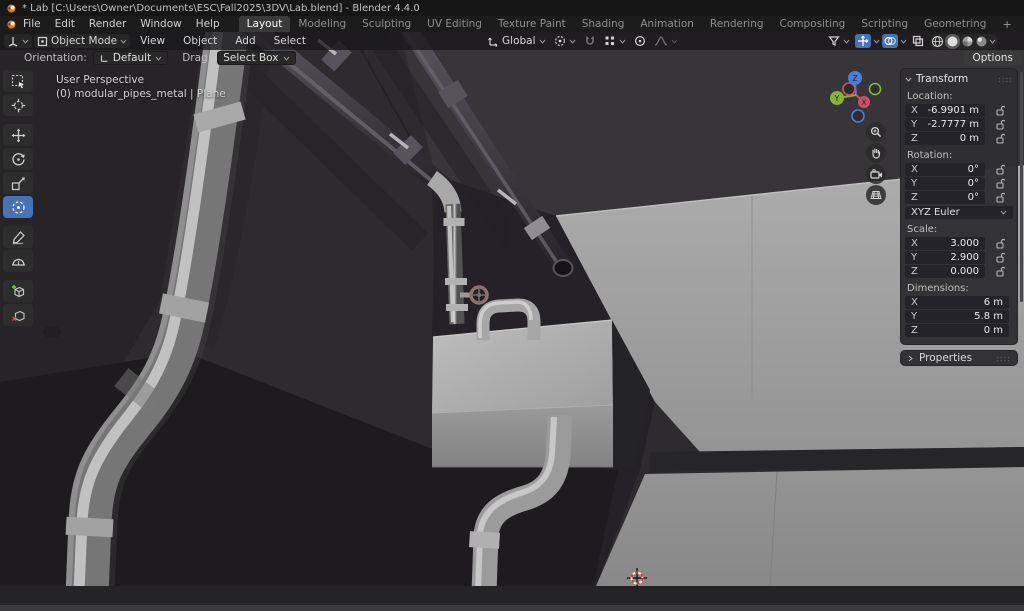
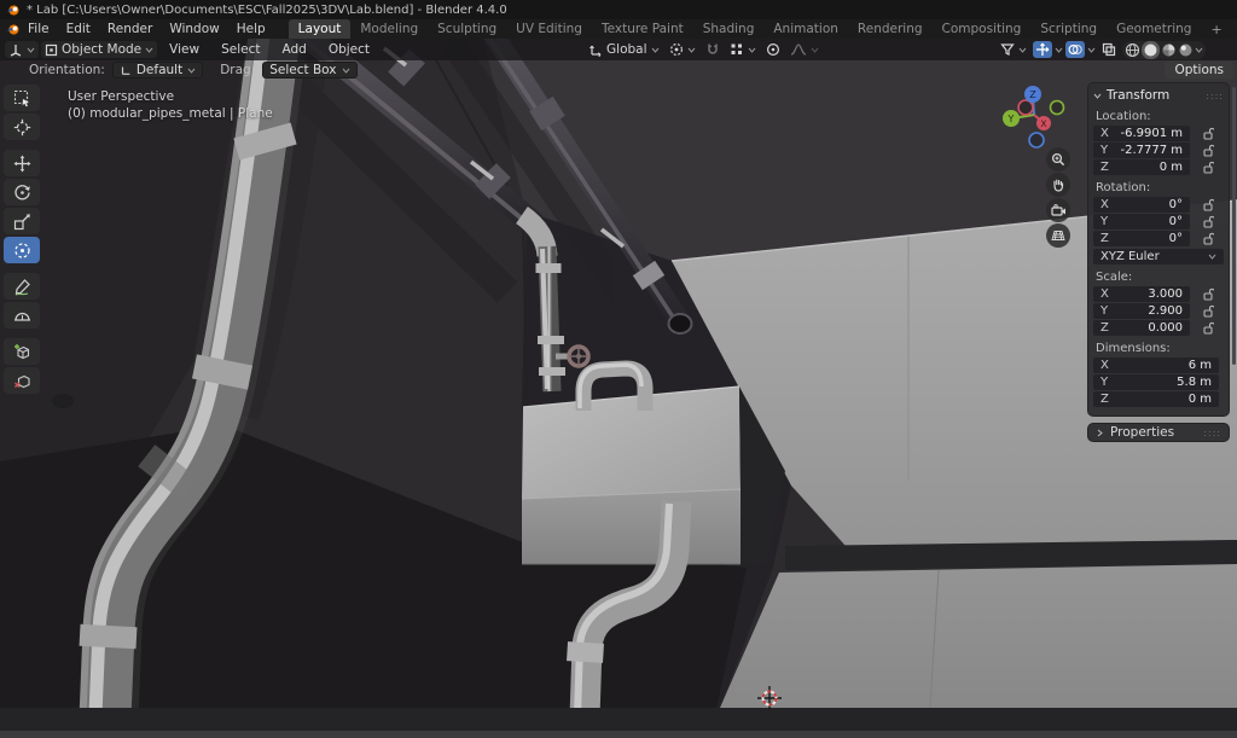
  * Lab [C:\Users\Owner\Documents\ESC\Fall2025\3DV\Lab.blend] - Blender 4.4.0
  File
  Edit
  Render
  Window
  Help
  Layout
  Modeling
  Sculpting
  UV Editing
  Texture Paint
  Shading
  Animation
  Rendering
  Compositing
  Scripting
  Geometring
  +
  Object Mode
  View
- Object
+ Select
  Add
- Select
+ Object
  Global
  Orientation:
  Default
  Drag:
  Select Box
  Options
  User Perspective
  (0) modular_pipes_metal | Plane
  Z
  Y
  X
  Transform
  ::::
  Location:
  X
  -6.9901 m
  Y
  -2.7777 m
  Z
  0 m
  Rotation:
  X
  0°
  Y
  0°
  Z
  0°
  XYZ Euler
  Scale:
  X
  3.000
  Y
  2.900
  Z
  0.000
  Dimensions:
  X
  6 m
  Y
  5.8 m
  Z
  0 m
  Properties
  ::::
